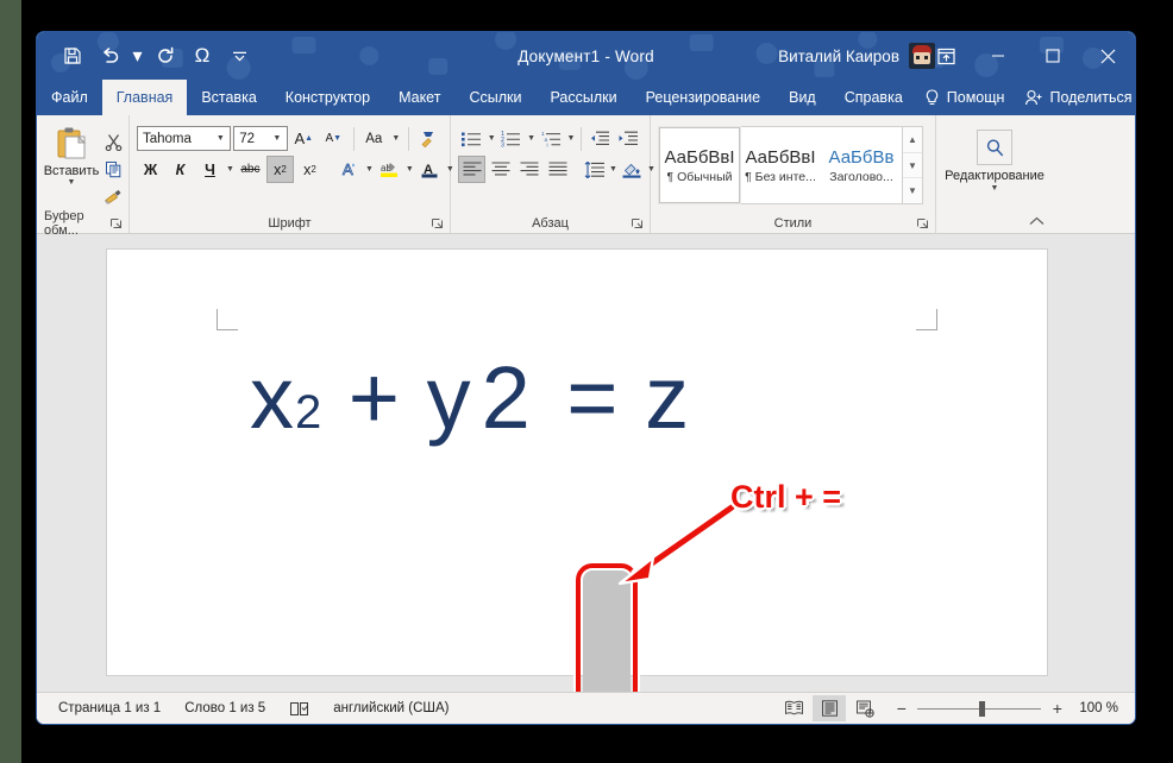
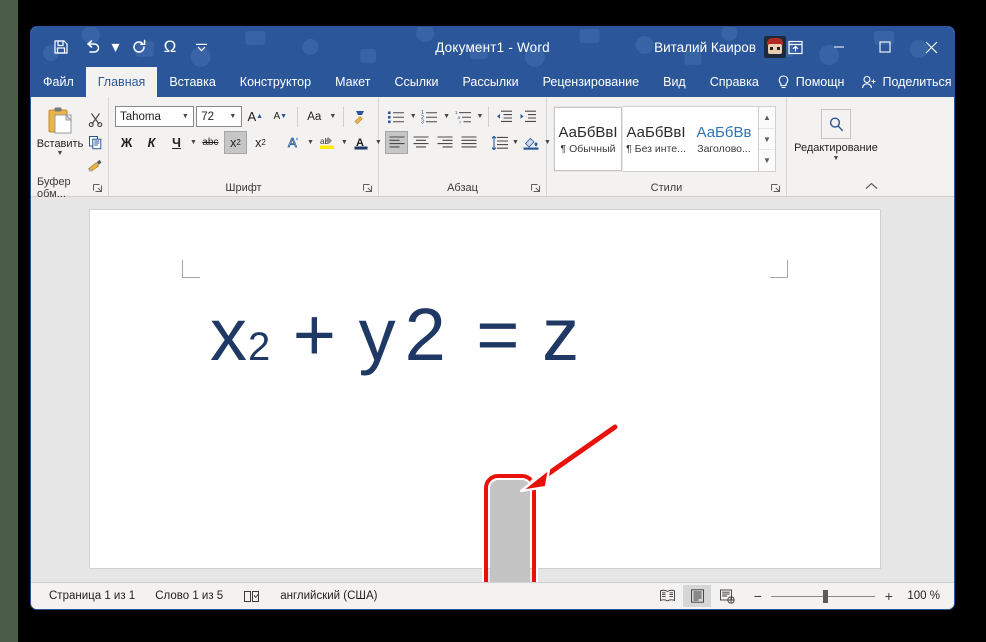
  ▾
  Ω
  Документ1 - Word
  Виталий Каиров
  Файл
  Главная
  Вставка
  Конструктор
  Макет
  Ссылки
  Рассылки
  Рецензирование
  Вид
  Справка
  Помощн
  Поделиться
  Вставить
  Буфер обм...
  Tahoma
  72
  A
  A
  Aa
  Ж
  К
  Ч
  abc
  x
  2
  x
  2
  A
  A
  Шрифт
  Абзац
  АаБбВвІ
  ¶ Обычный
  АаБбВвІ
  ¶ Без инте...
  АаБбВв
  Заголово...
  ▲
  ▼
  ▼
  Стили
  Редактирование
  x
  2
  +
  y
  2
  =
  z
- Ctrl + =
  Страница 1 из 1
  Слово 1 из 5
  английский (США)
  −
  +
  100 %
